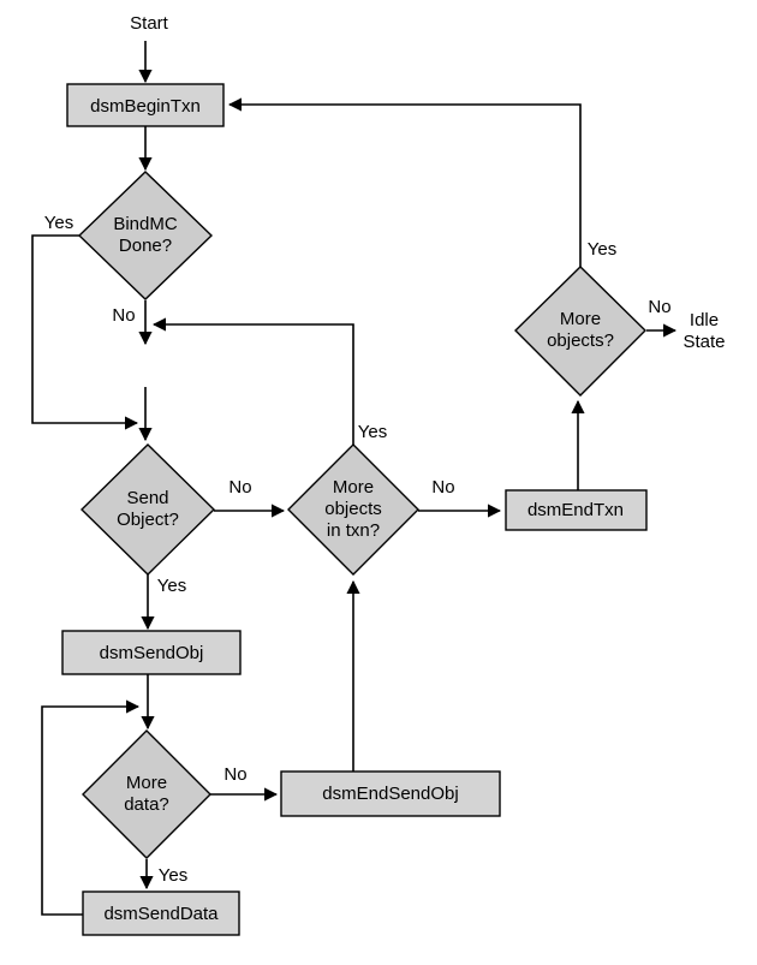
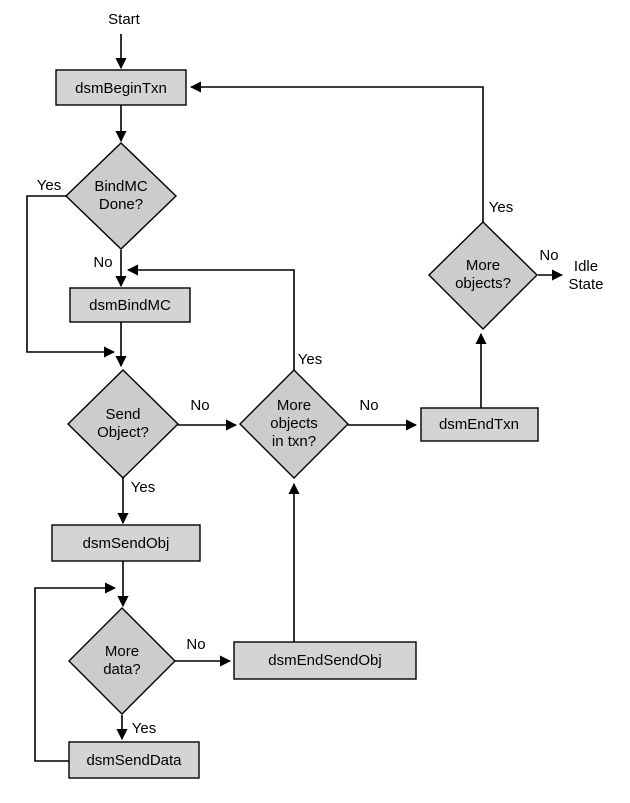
  Start
  dsmBeginTxn
  BindMC
  Done?
  Yes
  No
+ dsmBindMC
  Send
  Object?
  No
  Yes
  More
  objects
  in txn?
  Yes
  No
  dsmEndTxn
  More
  objects?
  Yes
  No
  Idle
  State
  dsmSendObj
  More
  data?
  No
  Yes
  dsmEndSendObj
  dsmSendData
